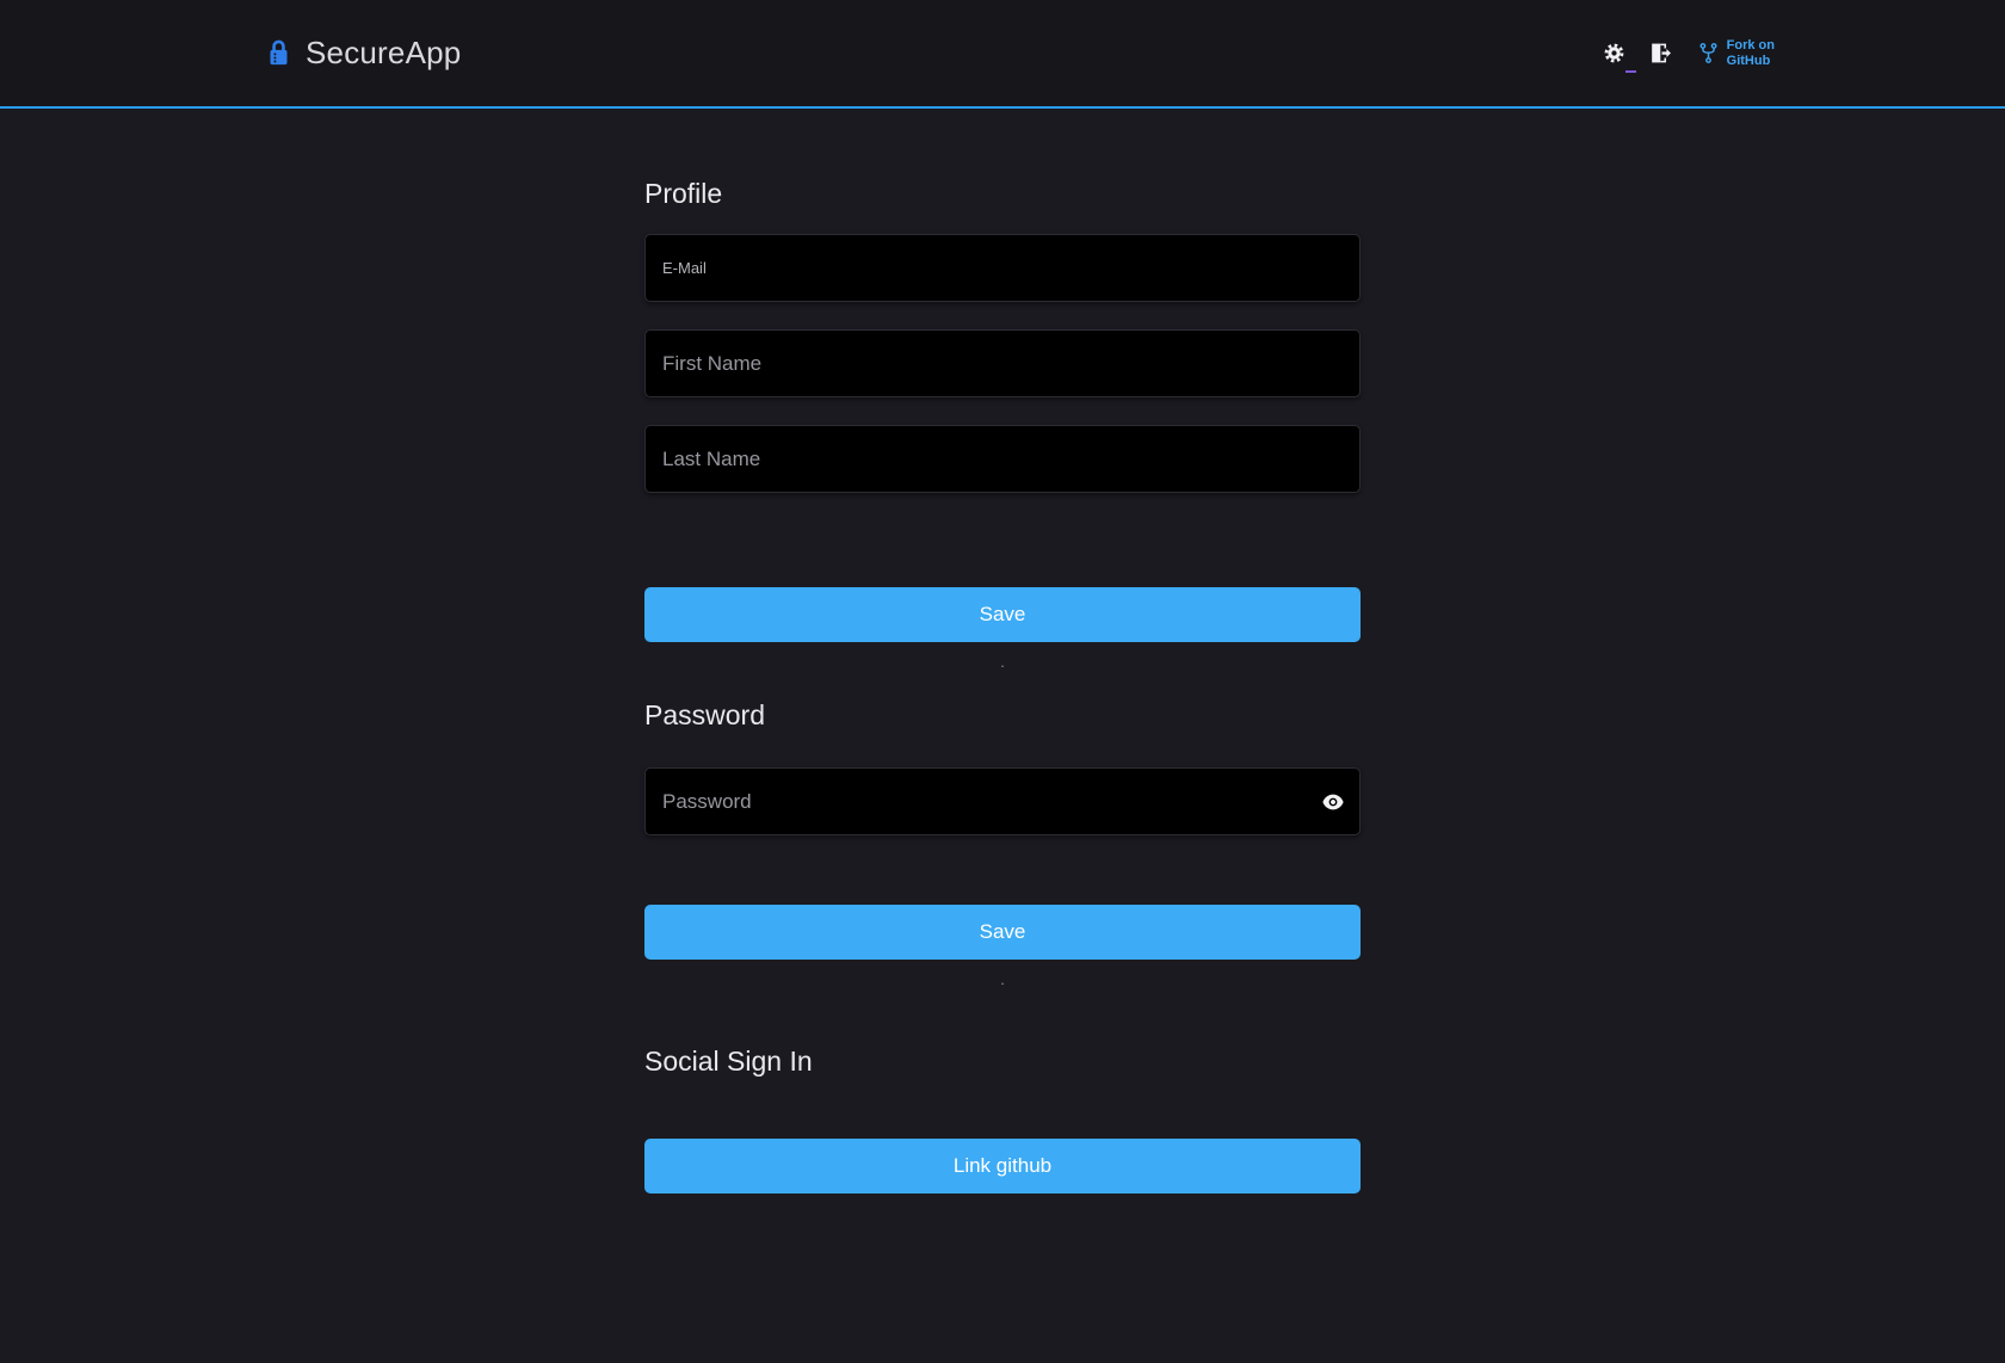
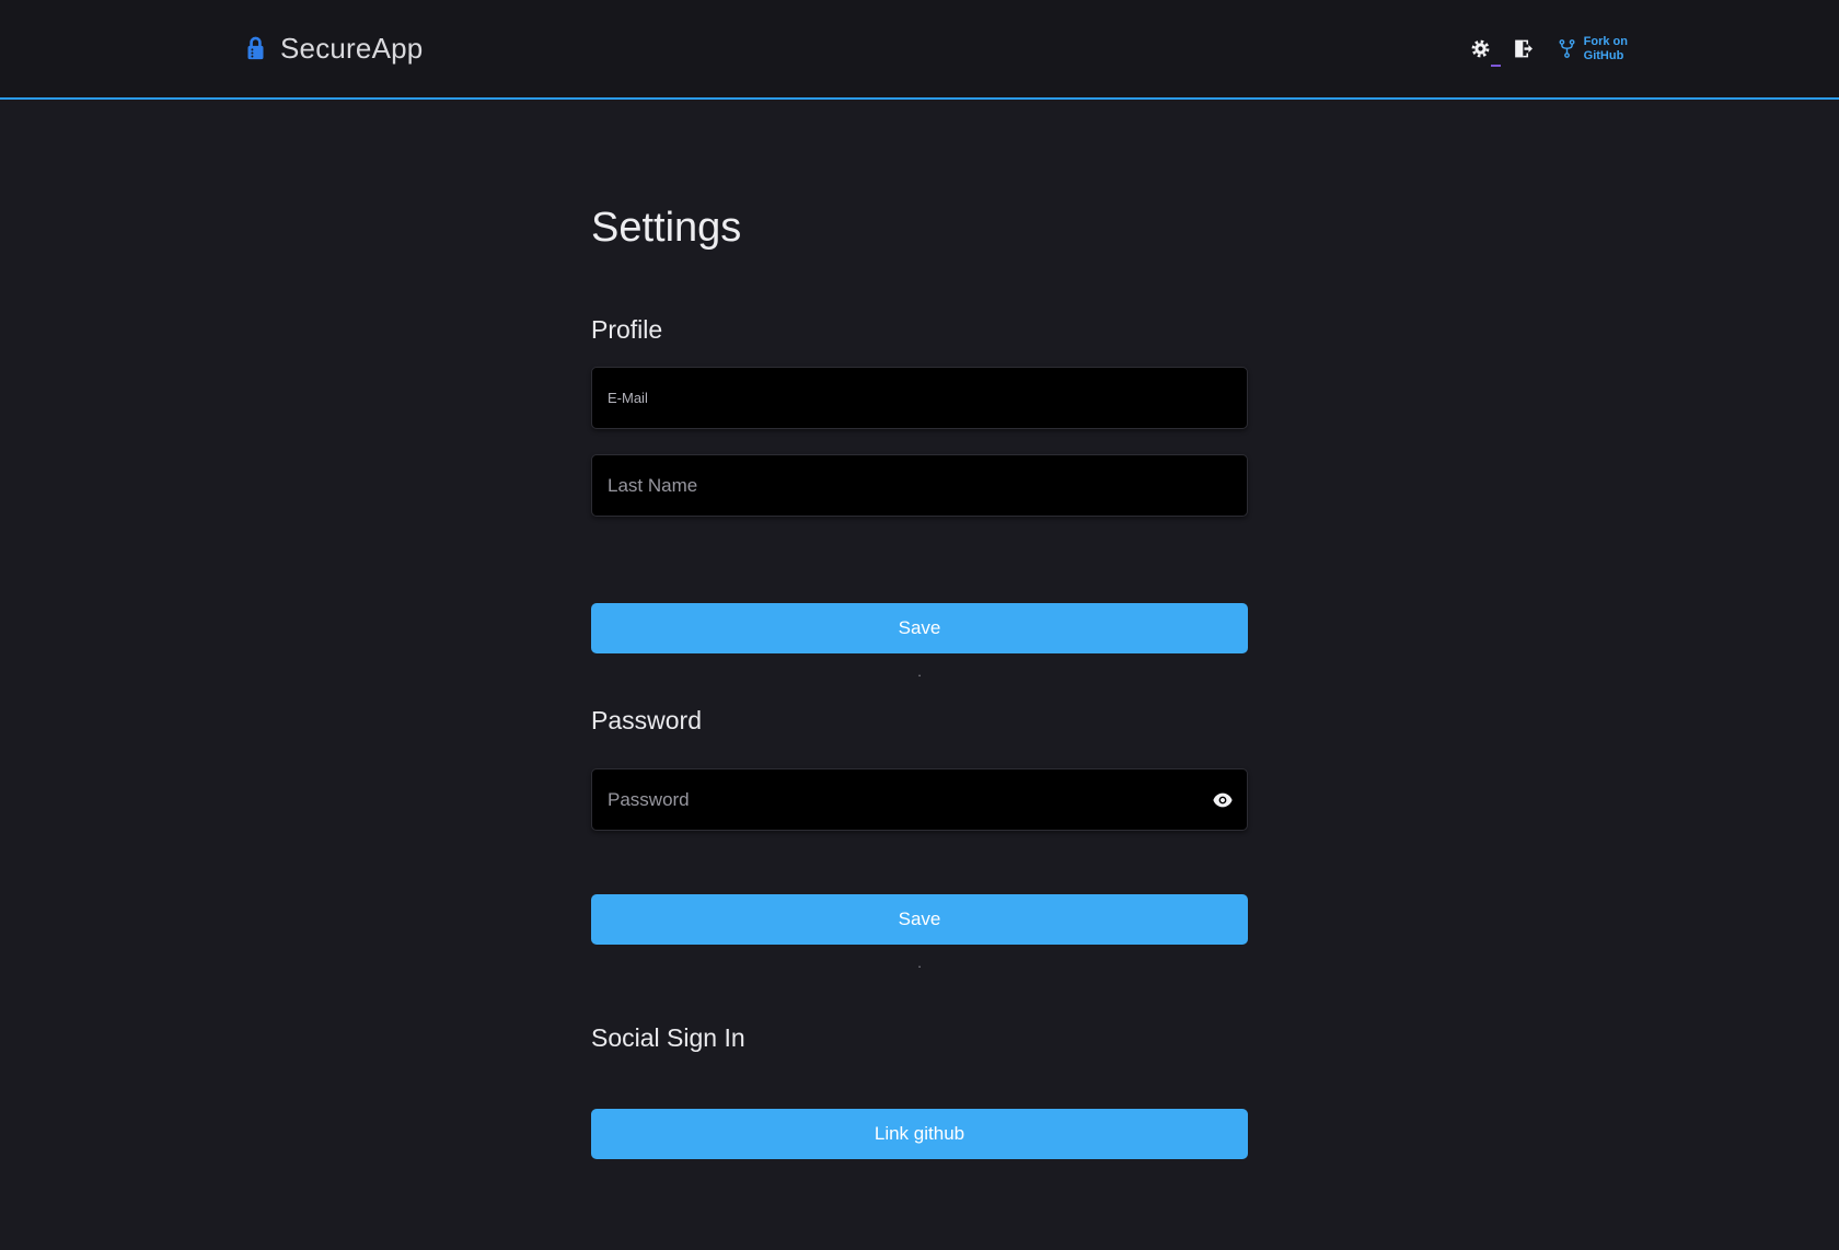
  SecureApp
  Fork on
  GitHub
+ Settings
  Profile
  E-Mail
- First Name
  Last Name
  Save
  .
  Password
  Password
  Save
  .
  Social Sign In
  Link github
